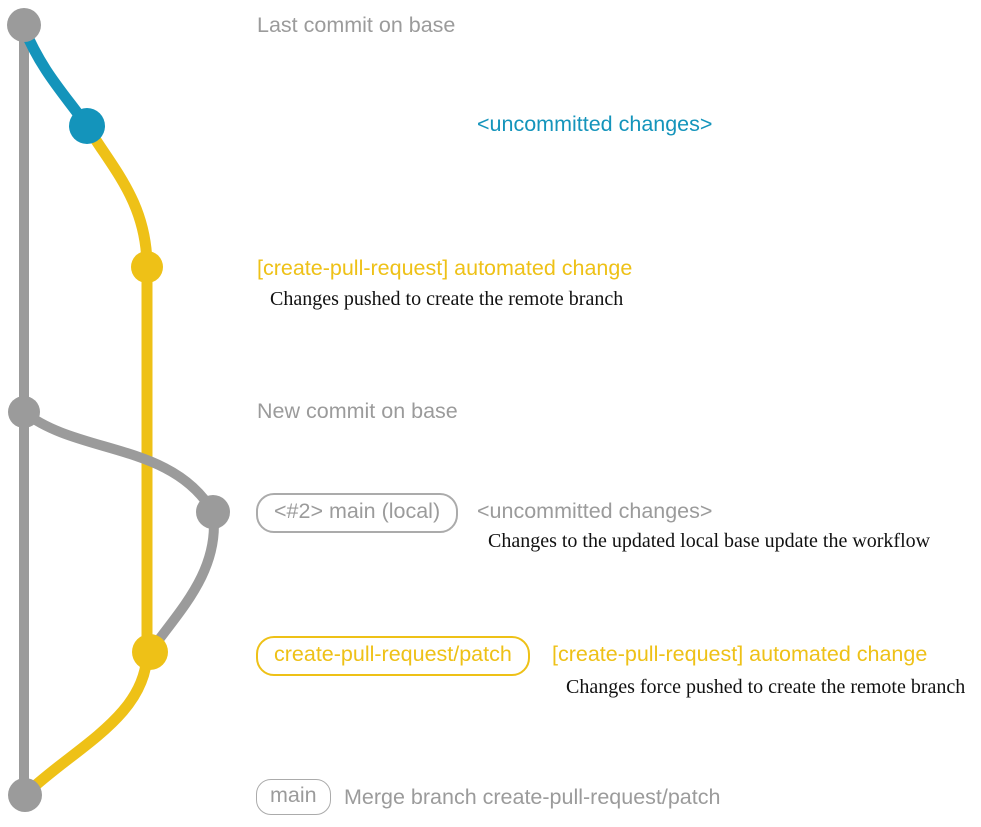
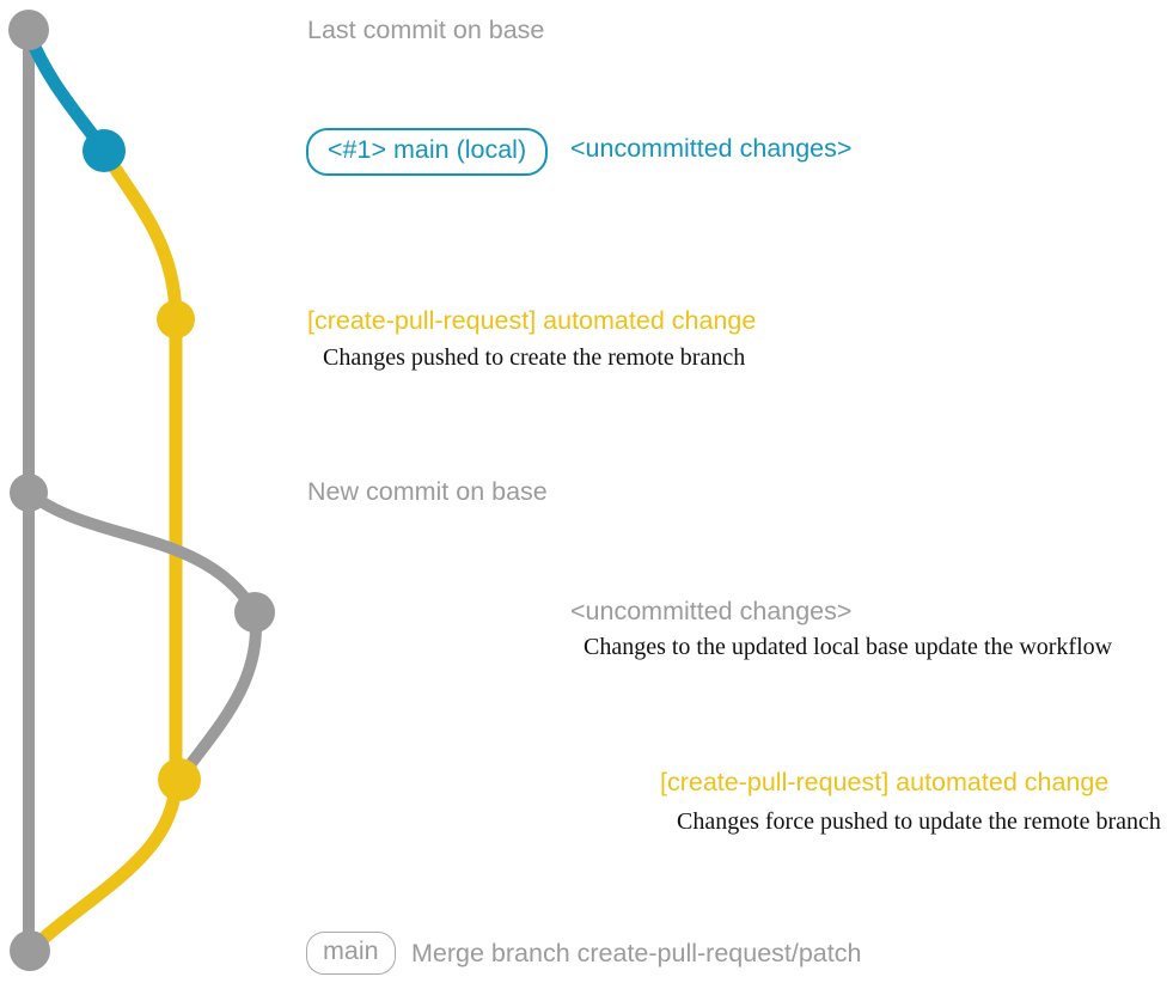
  Last commit on base
+ <#1> main (local)
  <uncommitted changes>
  [create-pull-request] automated change
  Changes pushed to create the remote branch
  New commit on base
- <#2> main (local)
  <uncommitted changes>
  Changes to the updated local base update the workflow
- create-pull-request/patch
  [create-pull-request] automated change
- Changes force pushed to create the remote branch
+ Changes force pushed to update the remote branch
  main
  Merge branch create-pull-request/patch
